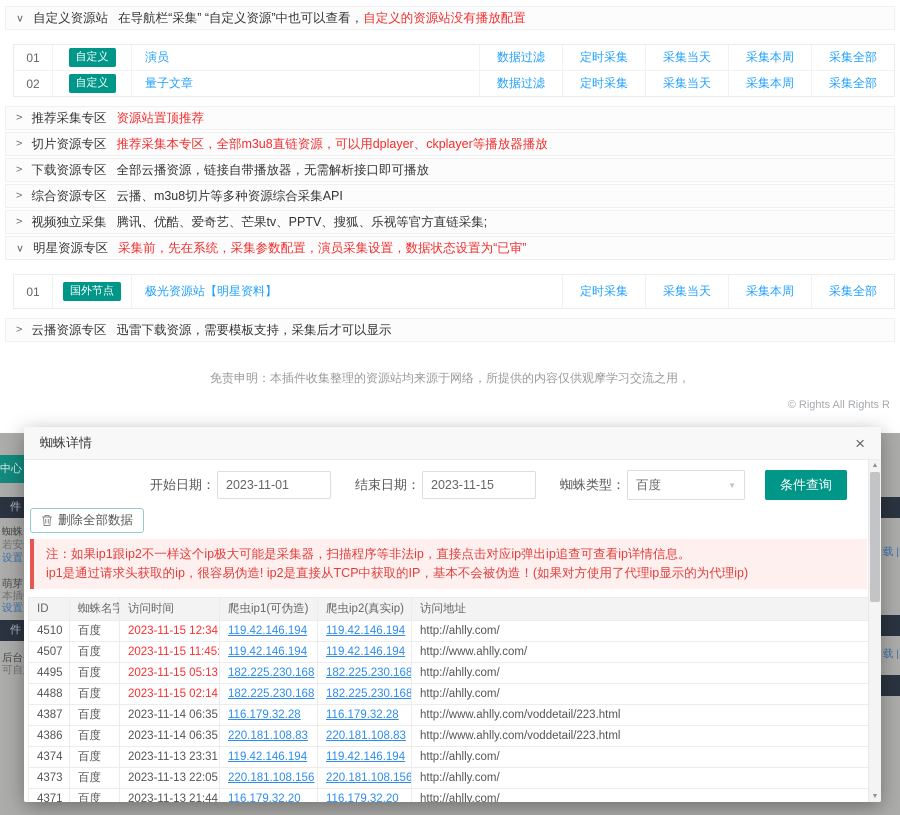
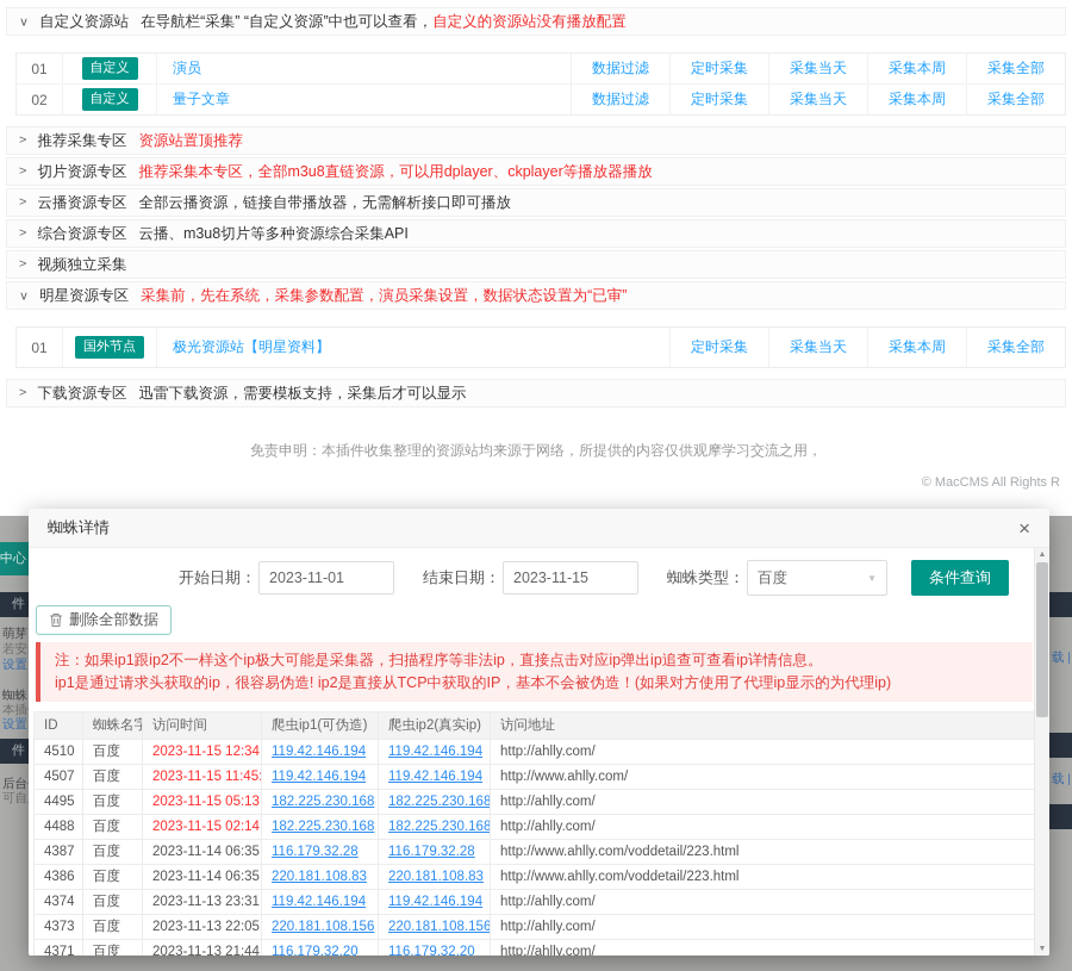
  ∨
  自定义资源站
  在导航栏“采集” “自定义资源”中也可以查看，
  自定义的资源站没有播放配置
  01
  自定义
  演员
  数据过滤
  定时采集
  采集当天
  采集本周
  采集全部
  02
  自定义
  量子文章
  数据过滤
  定时采集
  采集当天
  采集本周
  采集全部
  >
  推荐采集专区
  资源站置顶推荐
  >
  切片资源专区
  推荐采集本专区，全部m3u8直链资源，可以用dplayer、ckplayer等播放器播放
  >
- 下载资源专区
+ 云播资源专区
  全部云播资源，链接自带播放器，无需解析接口即可播放
  >
  综合资源专区
  云播、m3u8切片等多种资源综合采集API
  >
  视频独立采集
- 腾讯、优酷、爱奇艺、芒果tv、PPTV、搜狐、乐视等官方直链采集;
  ∨
  明星资源专区
  采集前，先在系统，采集参数配置，演员采集设置，数据状态设置为“已审”
  01
  国外节点
  极光资源站【明星资料】
  定时采集
  采集当天
  采集本周
  采集全部
  >
- 云播资源专区
+ 下载资源专区
  迅雷下载资源，需要模板支持，采集后才可以显示
  免责申明：本插件收集整理的资源站均来源于网络，所提供的内容仅供观摩学习交流之用，
- © Rights All Rights R
+ © MacCMS All Rights R
  中心
  件
- 蜘蛛
+ 萌芽
  设置
- 萌芽
+ 蜘蛛
  设置
  件
  载 |
  载 |
  蜘蛛详情
  ×
  开始日期：
  2023-11-01
  结束日期：
  2023-11-15
  蜘蛛类型：
  百度
  ▼
  条件查询
  删除全部数据
  注：如果ip1跟ip2不一样这个ip极大可能是采集器，扫描程序等非法ip，直接点击对应ip弹出ip追查可查看ip详情信息。
  ip1是通过请求头获取的ip，很容易伪造! ip2是直接从TCP中获取的IP，基本不会被伪造！(如果对方使用了代理ip显示的为代理ip)
  ID	蜘蛛名字	访问时间	爬虫ip1(可伪造)	爬虫ip2(真实ip)	访问地址
  4510	百度	2023-11-15 12:34	119.42.146.194	119.42.146.194	http://ahlly.com/
  4507	百度	2023-11-15 11:45:	119.42.146.194	119.42.146.194	http://www.ahlly.com/
  4495	百度	2023-11-15 05:13	182.225.230.168	182.225.230.168	http://ahlly.com/
  4488	百度	2023-11-15 02:14	182.225.230.168	182.225.230.168	http://ahlly.com/
  4387	百度	2023-11-14 06:35	116.179.32.28	116.179.32.28	http://www.ahlly.com/voddetail/223.html
  4386	百度	2023-11-14 06:35	220.181.108.83	220.181.108.83	http://www.ahlly.com/voddetail/223.html
  4374	百度	2023-11-13 23:31	119.42.146.194	119.42.146.194	http://ahlly.com/
  4373	百度	2023-11-13 22:05	220.181.108.156	220.181.108.156	http://ahlly.com/
  4371	百度	2023-11-13 21:44	116.179.32.20	116.179.32.20	http://ahlly.com/
